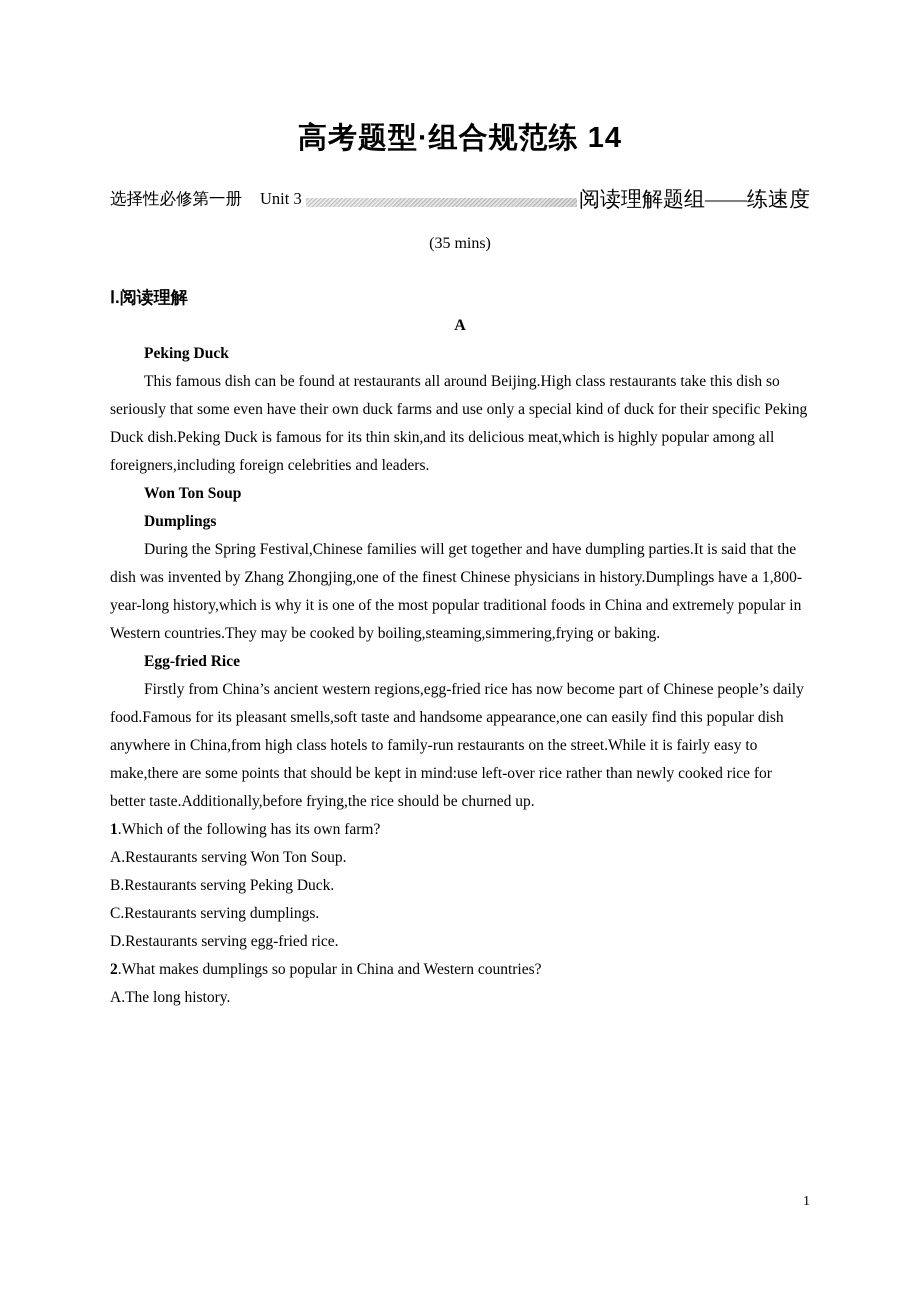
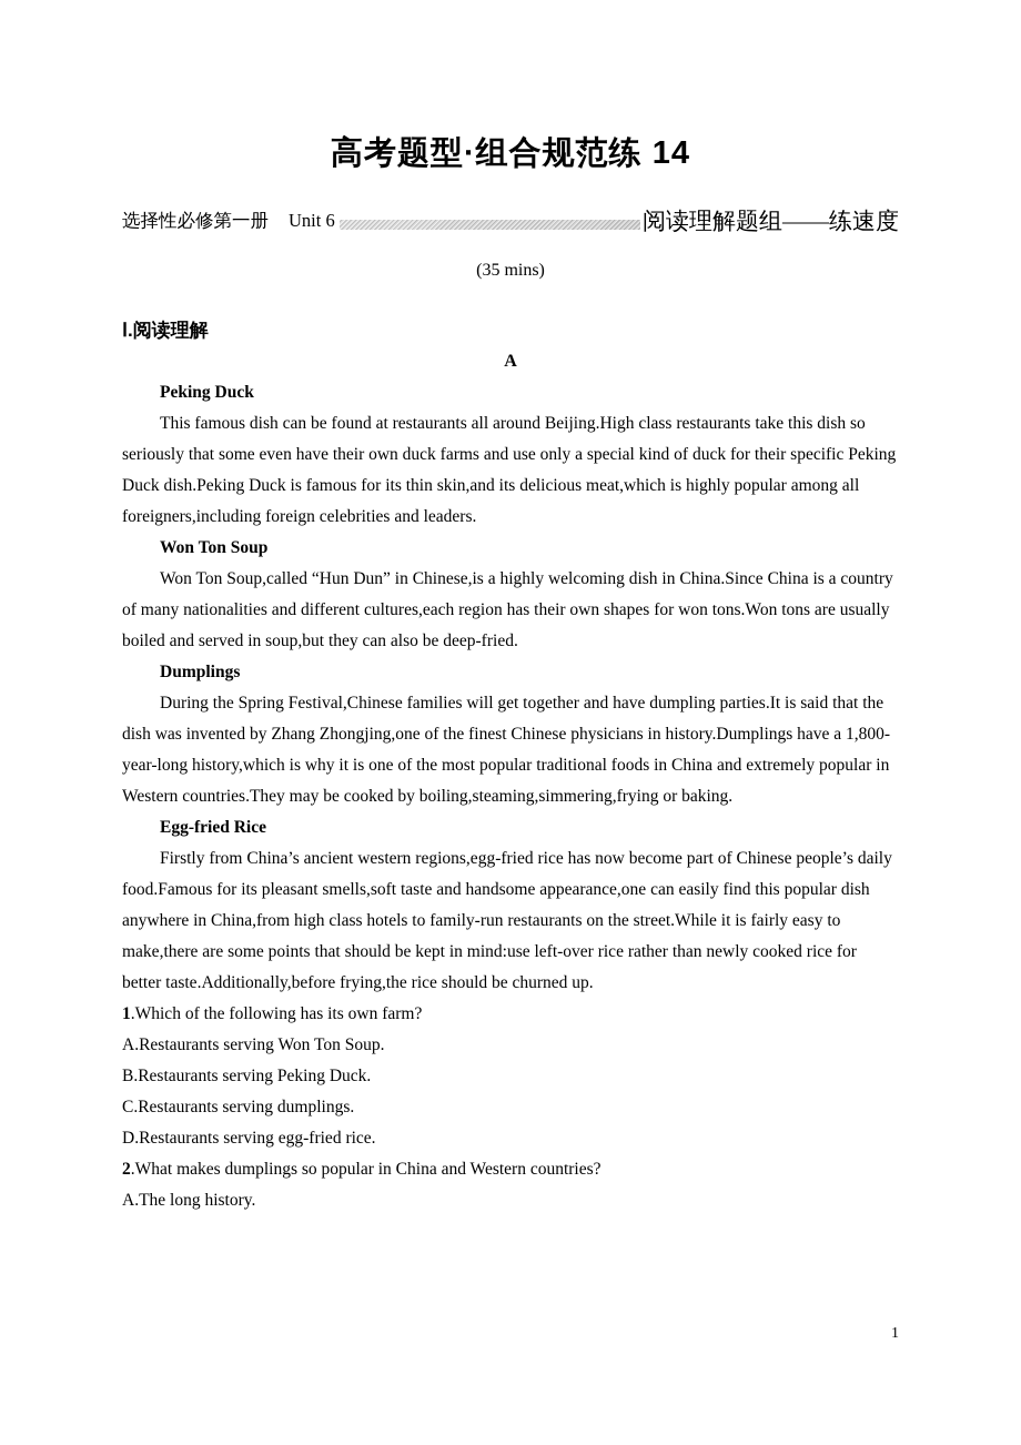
  高考题型·组合规范练 14
  选择性必修第一册
- Unit 3
+ Unit 6
  阅读理解题组——练速度
  (35 mins)
  Ⅰ.阅读理解
  A
  Peking Duck
  This famous dish can be found at restaurants all around Beijing.High class restaurants take this dish so seriously that some even have their own duck farms and use only a special kind of duck for their specific Peking Duck dish.Peking Duck is famous for its thin skin,and its delicious meat,which is highly popular among all foreigners,including foreign celebrities and leaders.
  Won Ton Soup
+ Won Ton Soup,called “Hun Dun” in Chinese,is a highly welcoming dish in China.Since China is a country of many nationalities and different cultures,each region has their own shapes for won tons.Won tons are usually boiled and served in soup,but they can also be deep-fried.
  Dumplings
  During the Spring Festival,Chinese families will get together and have dumpling parties.It is said that the dish was invented by Zhang Zhongjing,one of the finest Chinese physicians in history.Dumplings have a 1,800-year-long history,which is why it is one of the most popular traditional foods in China and extremely popular in Western countries.They may be cooked by boiling,steaming,simmering,frying or baking.
  Egg-fried Rice
  Firstly from China’s ancient western regions,egg-fried rice has now become part of Chinese people’s daily food.Famous for its pleasant smells,soft taste and handsome appearance,one can easily find this popular dish anywhere in China,from high class hotels to family-run restaurants on the street.While it is fairly easy to make,there are some points that should be kept in mind:use left-over rice rather than newly cooked rice for better taste.Additionally,before frying,the rice should be churned up.
  1.Which of the following has its own farm?
  A.Restaurants serving Won Ton Soup.
  B.Restaurants serving Peking Duck.
  C.Restaurants serving dumplings.
  D.Restaurants serving egg-fried rice.
  2.What makes dumplings so popular in China and Western countries?
  A.The long history.
  1
